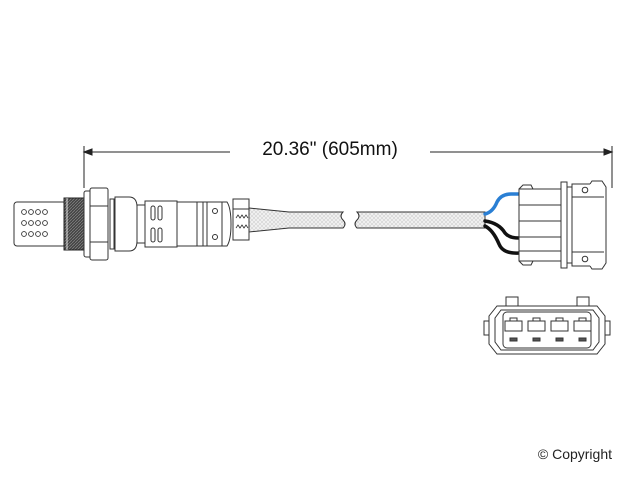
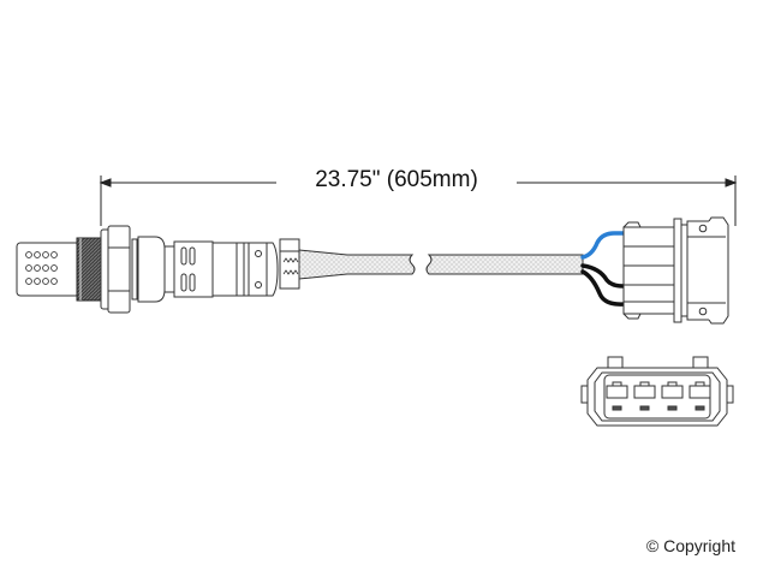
- 20.36" (605mm)
+ 23.75" (605mm)
  © Copyright
